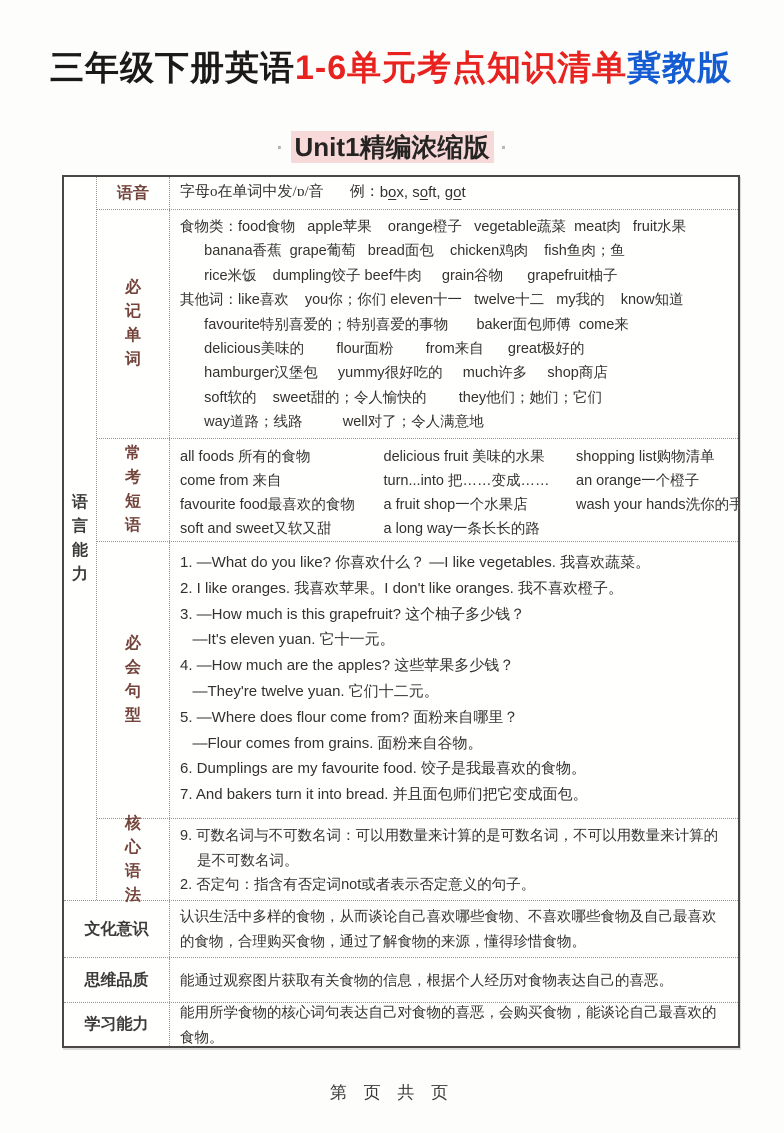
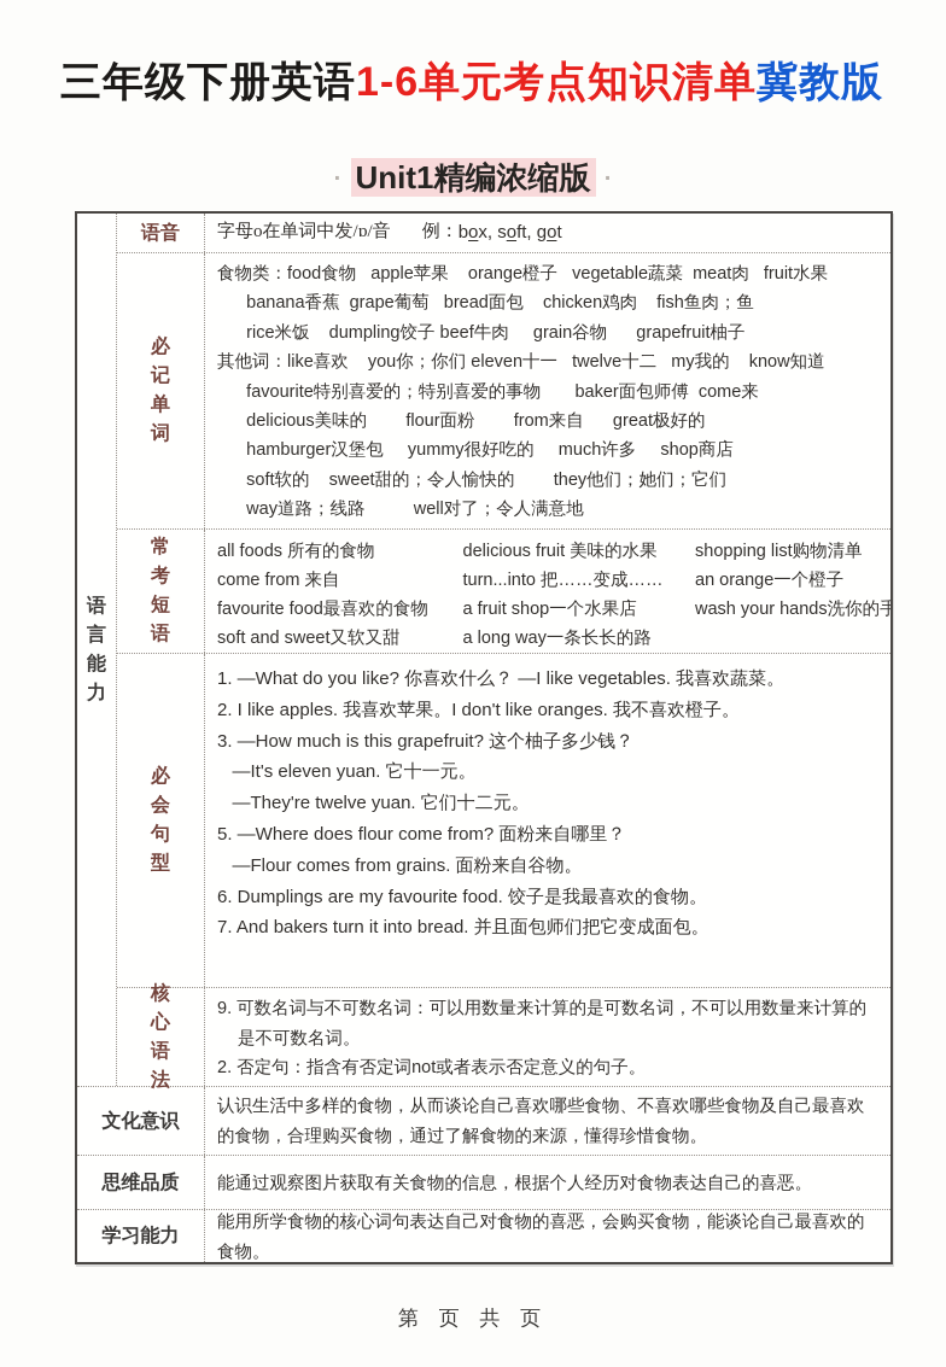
  三年级下册英语1-6单元考点知识清单冀教版
  · Unit1精编浓缩版 ·
  语言能力
  语音
  字母o在单词中发/ɒ/音
  例：
  box, soft, got
  必记单词
  食物类：food食物 apple苹果 orange橙子 vegetable蔬菜 meat肉 fruit水果
  banana香蕉 grape葡萄 bread面包 chicken鸡肉 fish鱼肉；鱼
  rice米饭 dumpling饺子 beef牛肉 grain谷物 grapefruit柚子
  其他词：like喜欢 you你；你们 eleven十一 twelve十二 my我的 know知道
  favourite特别喜爱的；特别喜爱的事物 baker面包师傅 come来
  delicious美味的 flour面粉 from来自 great极好的
  hamburger汉堡包 yummy很好吃的 much许多 shop商店
  soft软的 sweet甜的；令人愉快的 they他们；她们；它们
  way道路；线路 well对了；令人满意地
  常考短语
  all foods 所有的食物
  delicious fruit 美味的水果
  shopping list购物清单
  come from 来自
  turn...into 把……变成……
  an orange一个橙子
  favourite food最喜欢的食物
  a fruit shop一个水果店
  wash your hands洗你的手
  soft and sweet又软又甜
  a long way一条长长的路
  必会句型
  1. —What do you like? 你喜欢什么？ —I like vegetables. 我喜欢蔬菜。
- 2. I like oranges. 我喜欢苹果。I don't like oranges. 我不喜欢橙子。
+ 2. I like apples. 我喜欢苹果。I don't like oranges. 我不喜欢橙子。
  3. —How much is this grapefruit? 这个柚子多少钱？
  —It's eleven yuan. 它十一元。
- 4. —How much are the apples? 这些苹果多少钱？
  —They're twelve yuan. 它们十二元。
  5. —Where does flour come from? 面粉来自哪里？
  —Flour comes from grains. 面粉来自谷物。
  6. Dumplings are my favourite food. 饺子是我最喜欢的食物。
  7. And bakers turn it into bread. 并且面包师们把它变成面包。
  核心语法
  9. 可数名词与不可数名词：可以用数量来计算的是可数名词，不可以用数量来计算的是不可数名词。
  2. 否定句：指含有否定词not或者表示否定意义的句子。
  文化意识
  认识生活中多样的食物，从而谈论自己喜欢哪些食物、不喜欢哪些食物及自己最喜欢的食物，合理购买食物，通过了解食物的来源，懂得珍惜食物。
  思维品质
  能通过观察图片获取有关食物的信息，根据个人经历对食物表达自己的喜恶。
  学习能力
  能用所学食物的核心词句表达自己对食物的喜恶，会购买食物，能谈论自己最喜欢的食物。
  第 页 共 页
